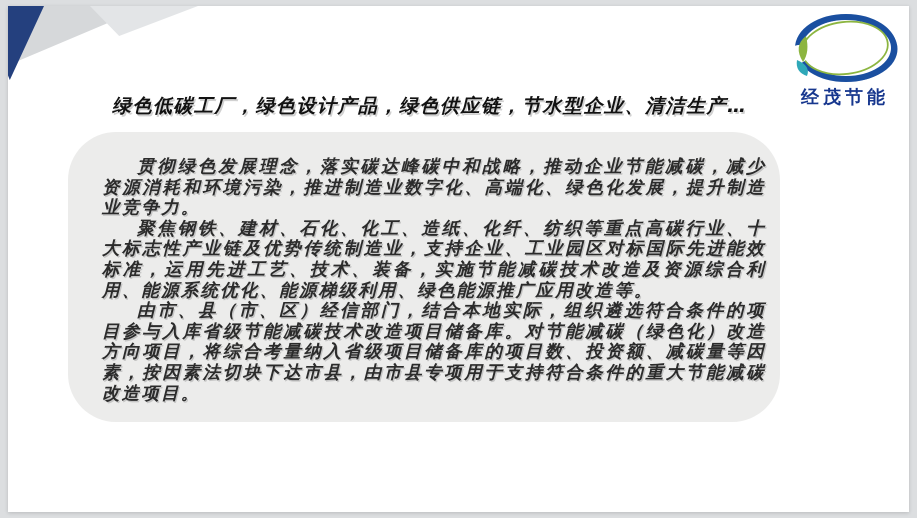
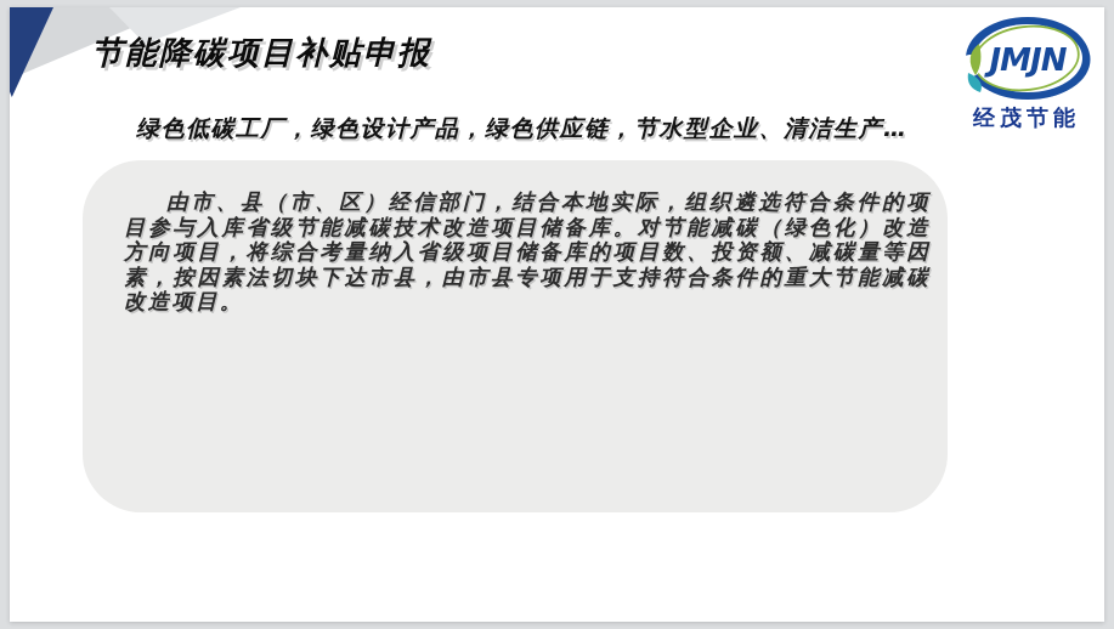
+ 节能降碳项目补贴申报
+ JMJN
  经茂节能
  绿色低碳工厂，绿色设计产品，绿色供应链，节水型企业、清洁生产…
- 贯彻绿色发展理念，落实碳达峰碳中和战略，推动企业节能减碳，减少资源消耗和环境污染，推进制造业数字化、高端化、绿色化发展，提升制造业竞争力。
- 聚焦钢铁、建材、石化、化工、造纸、化纤、纺织等重点高碳行业、十大标志性产业链及优势传统制造业，支持企业、工业园区对标国际先进能效标准，运用先进工艺、技术、装备，实施节能减碳技术改造及资源综合利用、能源系统优化、能源梯级利用、绿色能源推广应用改造等。
  由市、县（市、区）经信部门，结合本地实际，组织遴选符合条件的项目参与入库省级节能减碳技术改造项目储备库。对节能减碳（绿色化）改造方向项目，将综合考量纳入省级项目储备库的项目数、投资额、减碳量等因素，按因素法切块下达市县，由市县专项用于支持符合条件的重大节能减碳改造项目。
